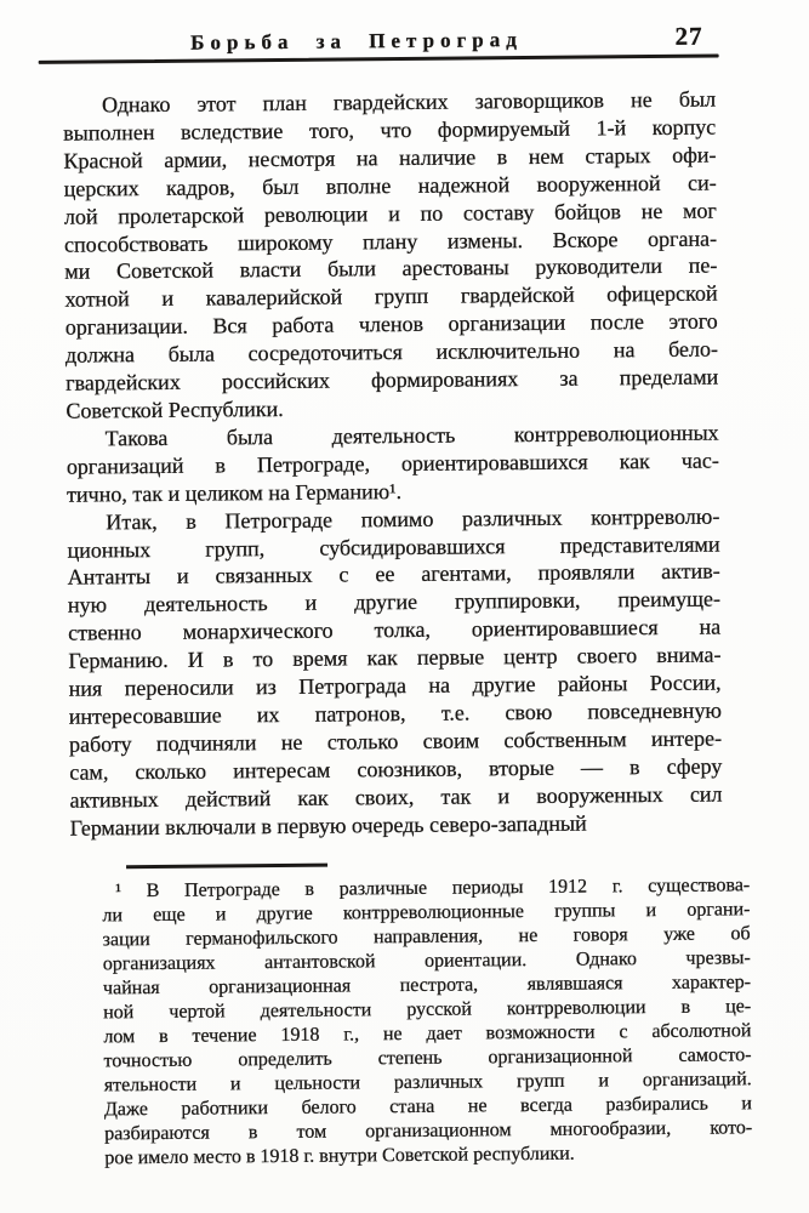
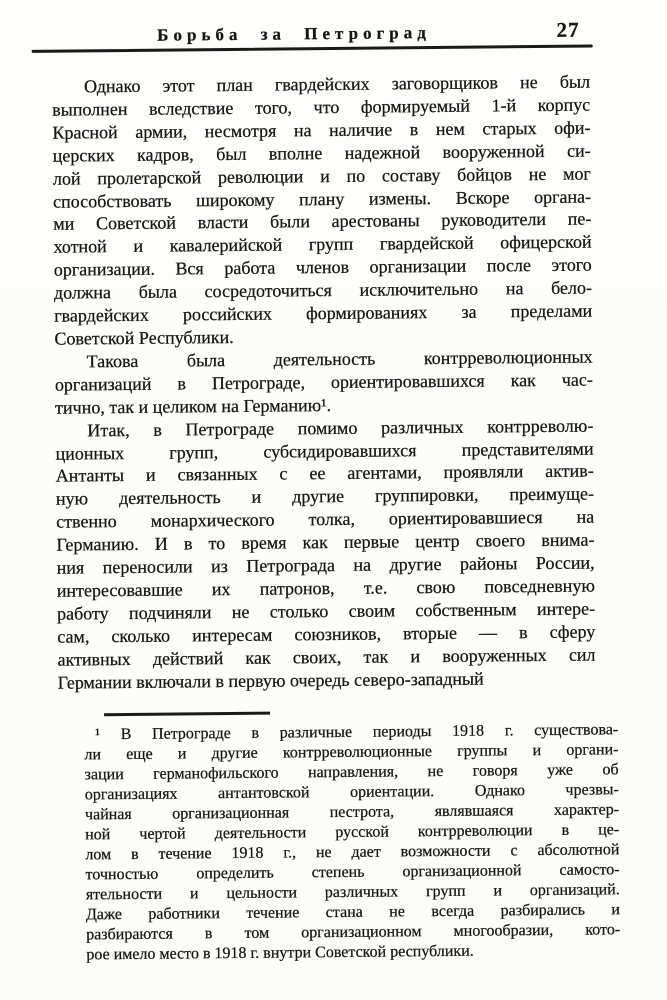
  Борьба за Петроград
  27
  Однако этот план гвардейских заговорщиков не был
  выполнен вследствие того, что формируемый 1-й корпус
  Красной армии, несмотря на наличие в нем старых офи-
  церских кадров, был вполне надежной вооруженной си-
  лой пролетарской революции и по составу бойцов не мог
  способствовать широкому плану измены. Вскоре органа-
  ми Советской власти были арестованы руководители пе-
  хотной и кавалерийской групп гвардейской офицерской
  организации. Вся работа членов организации после этого
  должна была сосредоточиться исключительно на бело-
  гвардейских российских формированиях за пределами
  Советской Республики.
  Такова была деятельность контрреволюционных
  организаций в Петрограде, ориентировавшихся как час-
  тично, так и целиком на Германию¹.
  Итак, в Петрограде помимо различных контрреволю-
  ционных групп, субсидировавшихся представителями
  Антанты и связанных с ее агентами, проявляли актив-
  ную деятельность и другие группировки, преимуще-
  ственно монархического толка, ориентировавшиеся на
  Германию. И в то время как первые центр своего внима-
  ния переносили из Петрограда на другие районы России,
  интересовавшие их патронов, т.е. свою повседневную
  работу подчиняли не столько своим собственным интере-
  сам, сколько интересам союзников, вторые — в сферу
  активных действий как своих, так и вооруженных сил
  Германии включали в первую очередь северо-западный
- ¹ В Петрограде в различные периоды 1912 г. существова-
+ ¹ В Петрограде в различные периоды 1918 г. существова-
  ли еще и другие контрреволюционные группы и органи-
  зации германофильского направления, не говоря уже об
  организациях антантовской ориентации. Однако чрезвы-
  чайная организационная пестрота, являвшаяся характер-
  ной чертой деятельности русской контрреволюции в це-
  лом в течение 1918 г., не дает возможности с абсолютной
  точностью определить степень организационной самосто-
  ятельности и цельности различных групп и организаций.
- Даже работники белого стана не всегда разбирались и
+ Даже работники течение стана не всегда разбирались и
  разбираются в том организационном многообразии, кото-
  рое имело место в 1918 г. внутри Советской республики.
